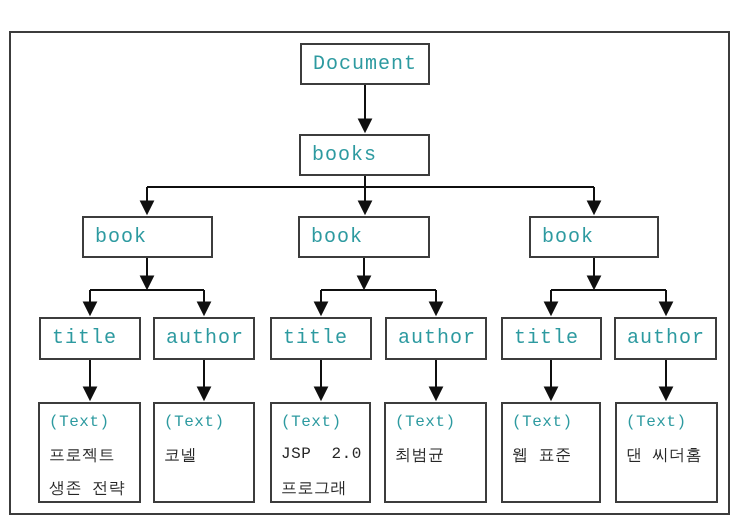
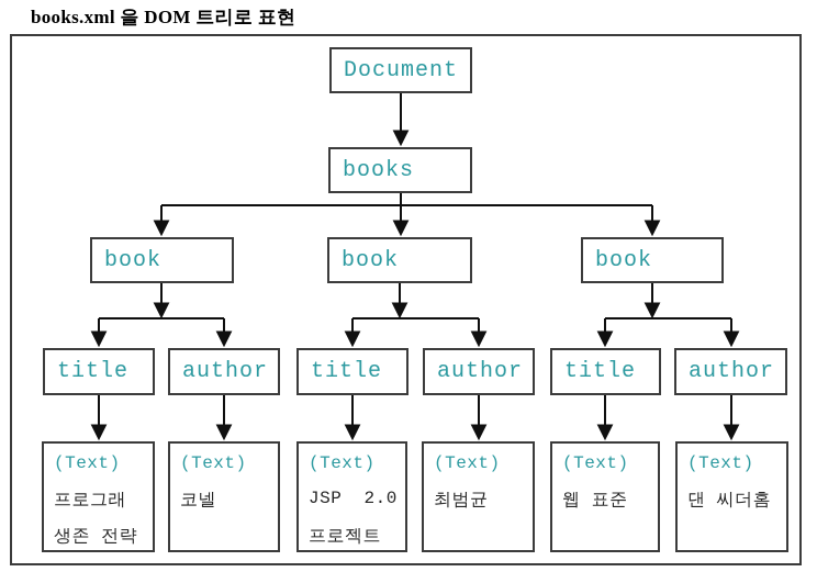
+ books.xml 을 DOM 트리로 표현
  Document
  books
  book
  book
  book
  title
  author
  title
  author
  title
  author
  (Text)
- 프로젝트
+ 프로그래
  생존 전략
  (Text)
  코넬
  (Text)
  JSP 2.0
- 프로그래
+ 프로젝트
  (Text)
  최범균
  (Text)
  웹 표준
  (Text)
  댄 씨더홈
